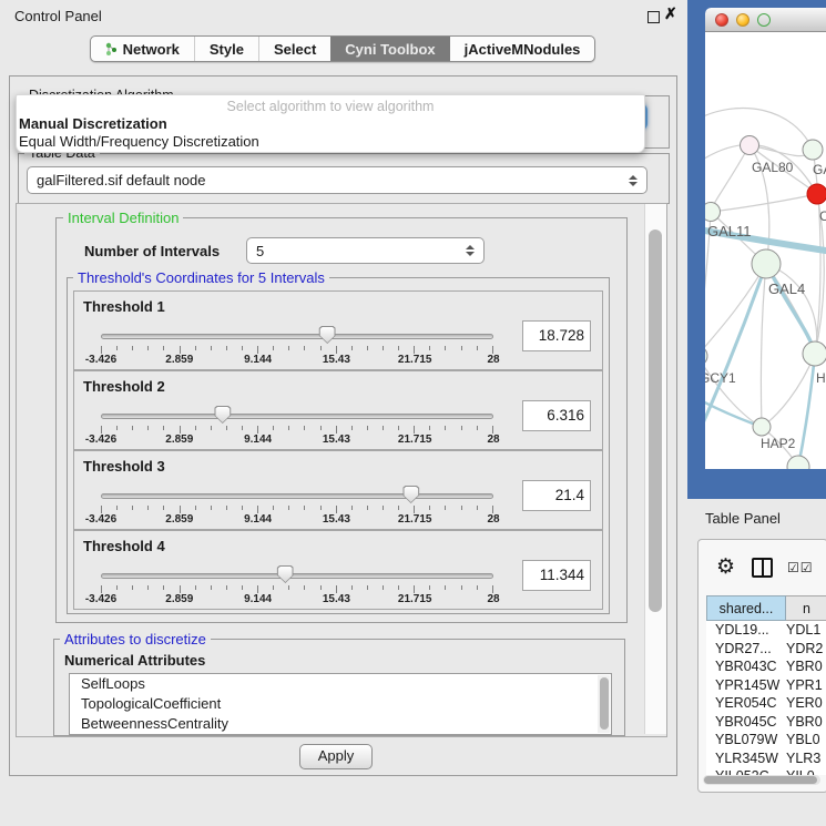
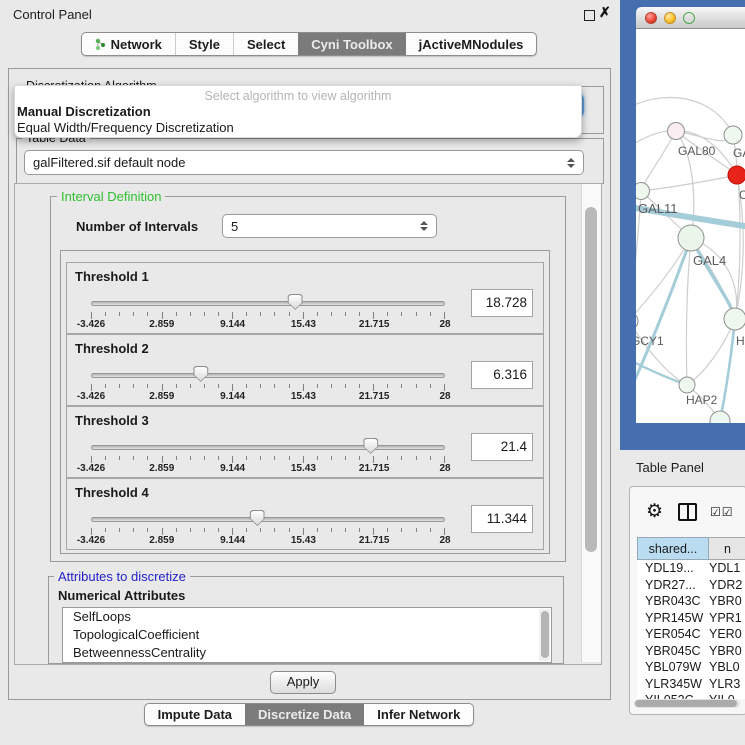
  Control Panel
  ✗
  Network
  Style
  Select
  Cyni Toolbox
  jActiveMNodules
  Select algorithm to view algorithm
  Manual Discretization
  Equal Width/Frequency Discretization
  Table Data
  galFiltered.sif default node
  Interval Definition
  Number of Intervals
  5
- Threshold's Coordinates for 5 Intervals
  Threshold 1
  -3.426
  2.859
  9.144
  15.43
  21.715
  28
  18.728
  Threshold 2
  -3.426
  2.859
  9.144
  15.43
  21.715
  28
  6.316
  Threshold 3
  -3.426
  2.859
  9.144
  15.43
  21.715
  28
  21.4
  Threshold 4
  -3.426
  2.859
  9.144
  15.43
  21.715
  28
  11.344
  Attributes to discretize
  Numerical Attributes
  SelfLoops
  TopologicalCoefficient
  BetweennessCentrality
  Apply
+ Impute Data
+ Discretize Data
+ Infer Network
  GAL80
  C
  GAL11
  GAL4
  GCY1
  H
  HAP2
  Table Panel
  ⚙
  ☑☑
  shared...
  n
  YDL19...
  YDL1
  YDR27...
  YDR2
  YBR043C
  YBR0
  YPR145W
  YPR1
  YER054C
  YER0
  YBR045C
  YBR0
  YBL079W
  YBL0
  YLR345W
  YLR3
